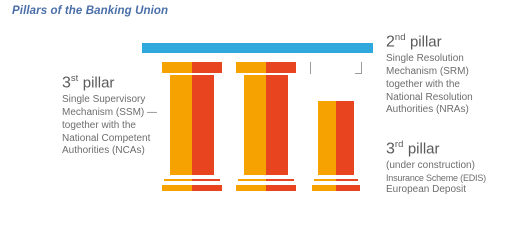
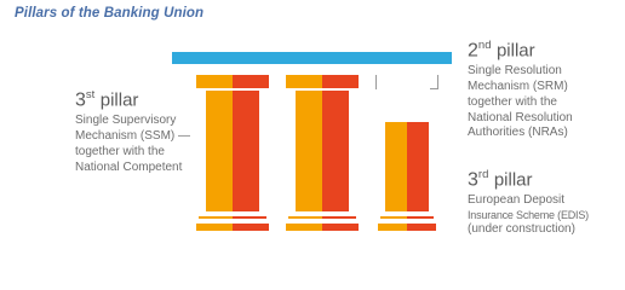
  Pillars of the Banking Union
  3st pillar
  Single Supervisory
  Mechanism (SSM) —
  together with the
  National Competent
- Authorities (NCAs)
  2nd pillar
  Single Resolution
  Mechanism (SRM)
  together with the
  National Resolution
  Authorities (NRAs)
  3rd pillar
- (under construction)
+ European Deposit
  Insurance Scheme (EDIS)
- European Deposit
+ (under construction)
